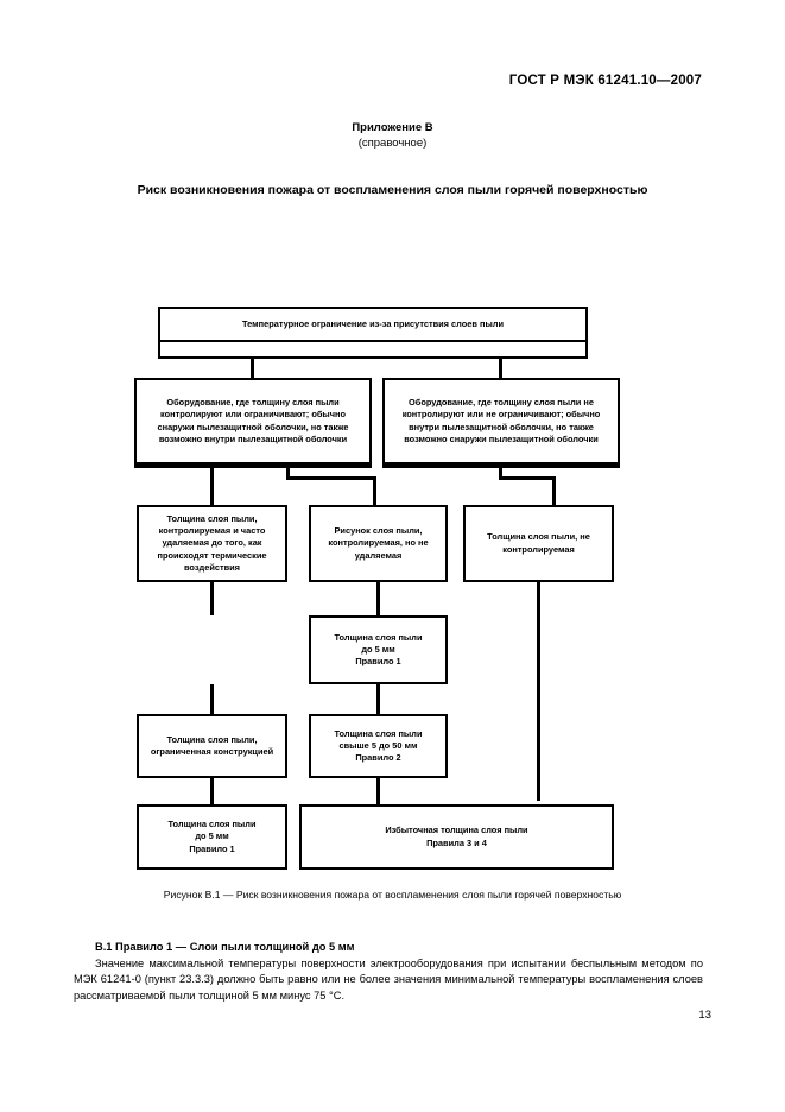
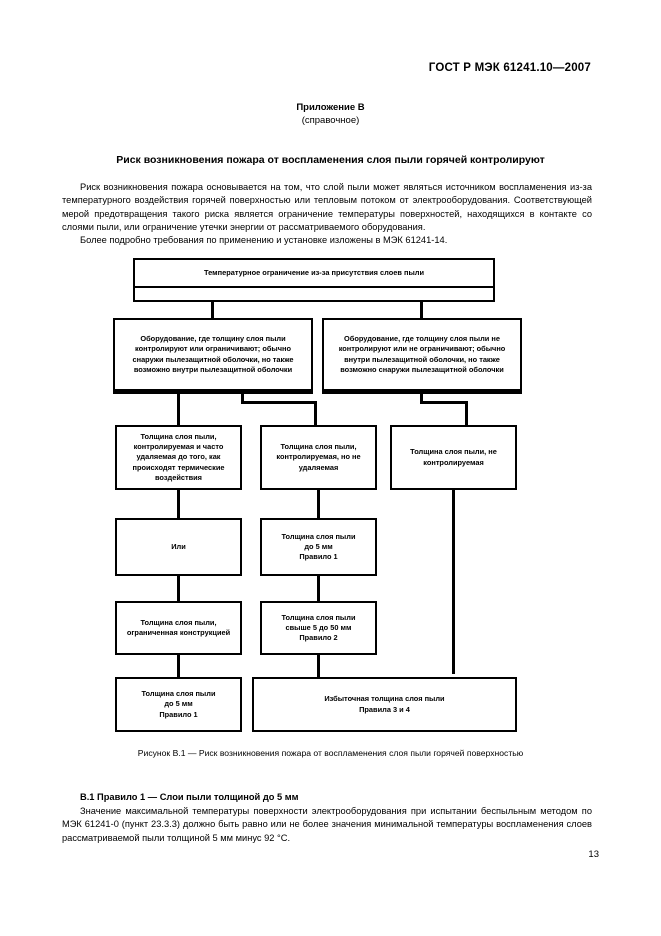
  ГОСТ Р МЭК 61241.10—2007
  Приложение В
  (справочное)
- Риск возникновения пожара от воспламенения слоя пыли горячей поверхностью
+ Риск возникновения пожара от воспламенения слоя пыли горячей контролируют
+ Риск возникновения пожара основывается на том, что слой пыли может являться источником воспламенения из-за температурного воздействия горячей поверхностью или тепловым потоком от электрооборудования. Соответствующей мерой предотвращения такого риска является ограничение температуры поверхностей, находящихся в контакте со слоями пыли, или ограничение утечки энергии от рассматриваемого оборудования.
+ Более подробно требования по применению и установке изложены в МЭК 61241-14.
  Температурное ограничение из-за присутствия слоев пыли
  Оборудование, где толщину слоя пыли контролируют или ограничивают; обычно снаружи пылезащитной оболочки, но также возможно внутри пылезащитной оболочки
  Оборудование, где толщину слоя пыли не контролируют или не ограничивают; обычно внутри пылезащитной оболочки, но также возможно снаружи пылезащитной оболочки
  Толщина слоя пыли, контролируемая и часто удаляемая до того, как происходят термические воздействия
- Рисунок слоя пыли, контролируемая, но не удаляемая
+ Толщина слоя пыли, контролируемая, но не удаляемая
  Толщина слоя пыли, не контролируемая
+ Или
  Толщина слоя пыли
  до 5 мм
  Правило 1
  Толщина слоя пыли, ограниченная конструкцией
  Толщина слоя пыли
  свыше 5 до 50 мм
  Правило 2
  Толщина слоя пыли
  до 5 мм
  Правило 1
  Избыточная толщина слоя пыли
  Правила 3 и 4
  Рисунок В.1 — Риск возникновения пожара от воспламенения слоя пыли горячей поверхностью
  В.1 Правило 1 — Слои пыли толщиной до 5 мм
- Значение максимальной температуры поверхности электрооборудования при испытании беспыльным методом по МЭК 61241-0 (пункт 23.3.3) должно быть равно или не более значения минимальной температуры воспламенения слоев рассматриваемой пыли толщиной 5 мм минус 75 °С.
+ Значение максимальной температуры поверхности электрооборудования при испытании беспыльным методом по МЭК 61241-0 (пункт 23.3.3) должно быть равно или не более значения минимальной температуры воспламенения слоев рассматриваемой пыли толщиной 5 мм минус 92 °С.
  13
